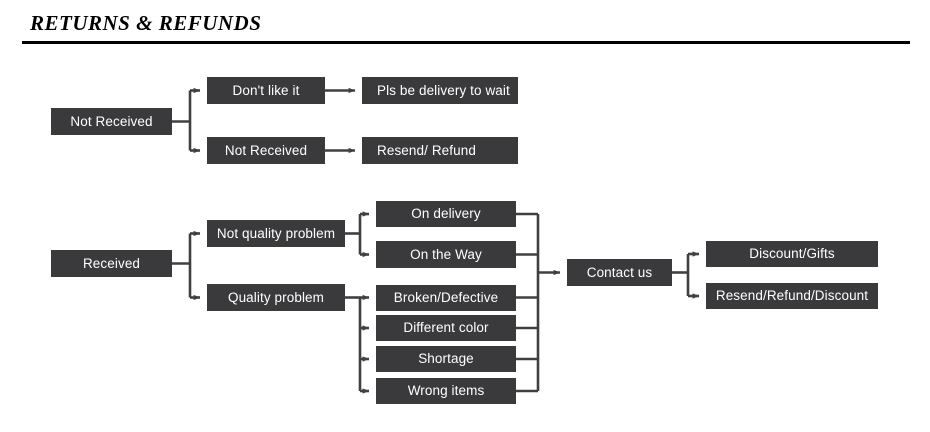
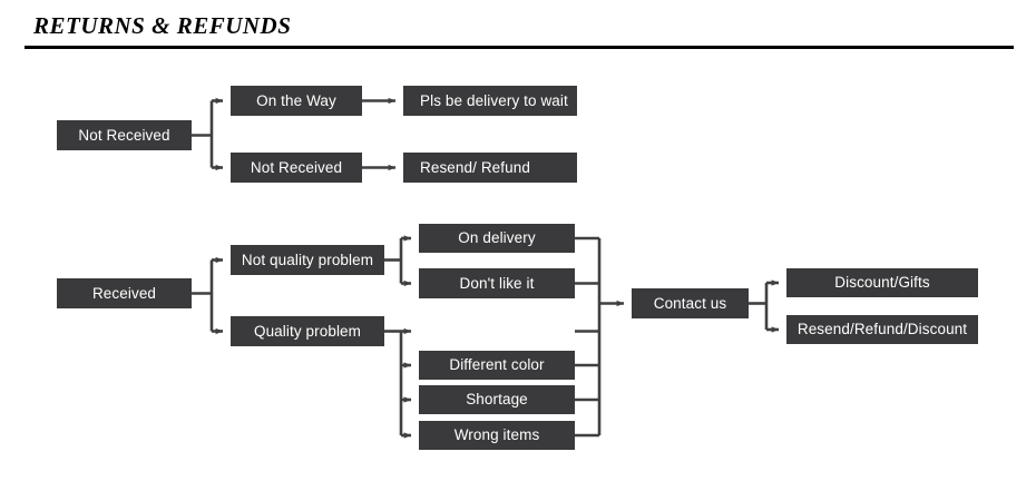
  RETURNS & REFUNDS
  Not Received
- Don't like it
+ On the Way
  Not Received
  Pls be delivery to wait
  Resend/ Refund
  Received
  Not quality problem
  Quality problem
  On delivery
- On the Way
+ Don't like it
- Broken/Defective
  Different color
  Shortage
  Wrong items
  Contact us
  Discount/Gifts
  Resend/Refund/Discount
